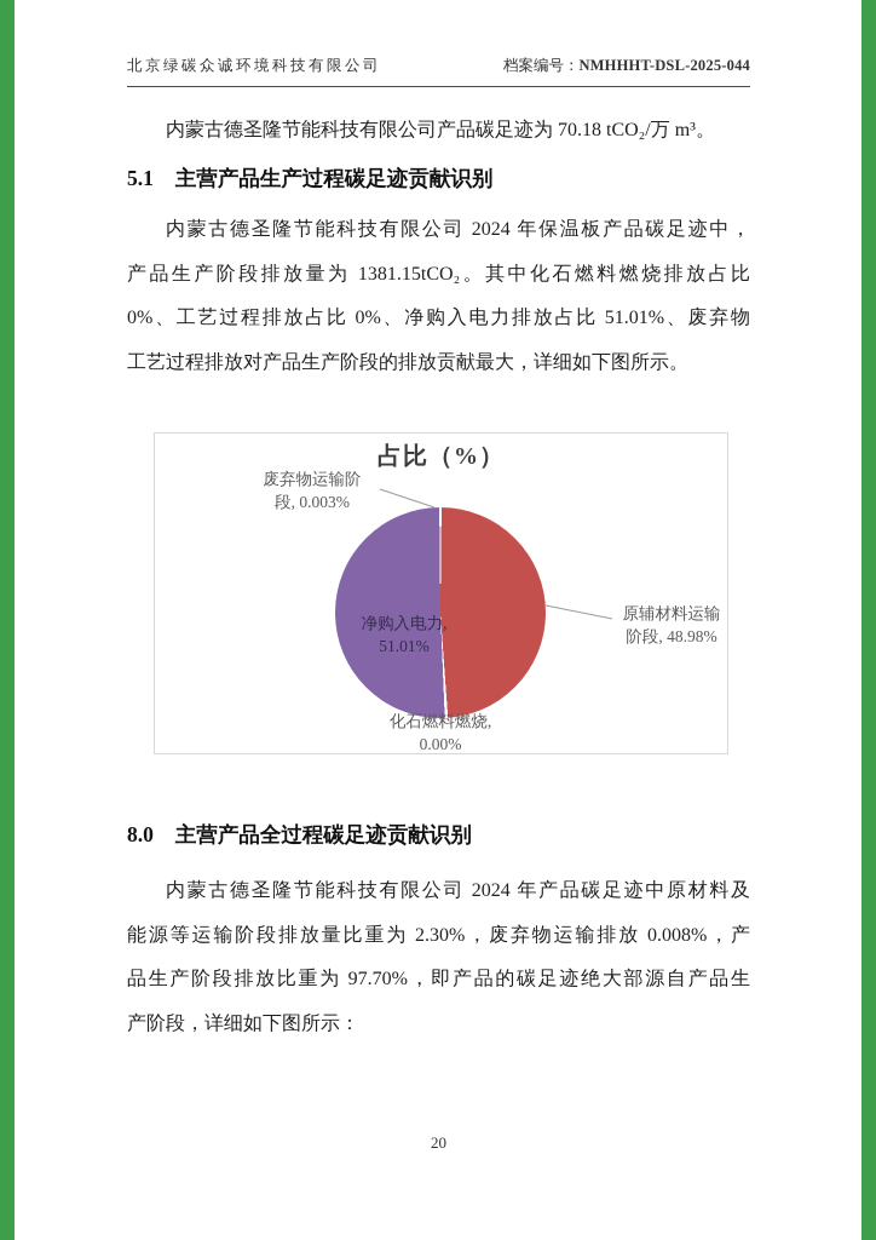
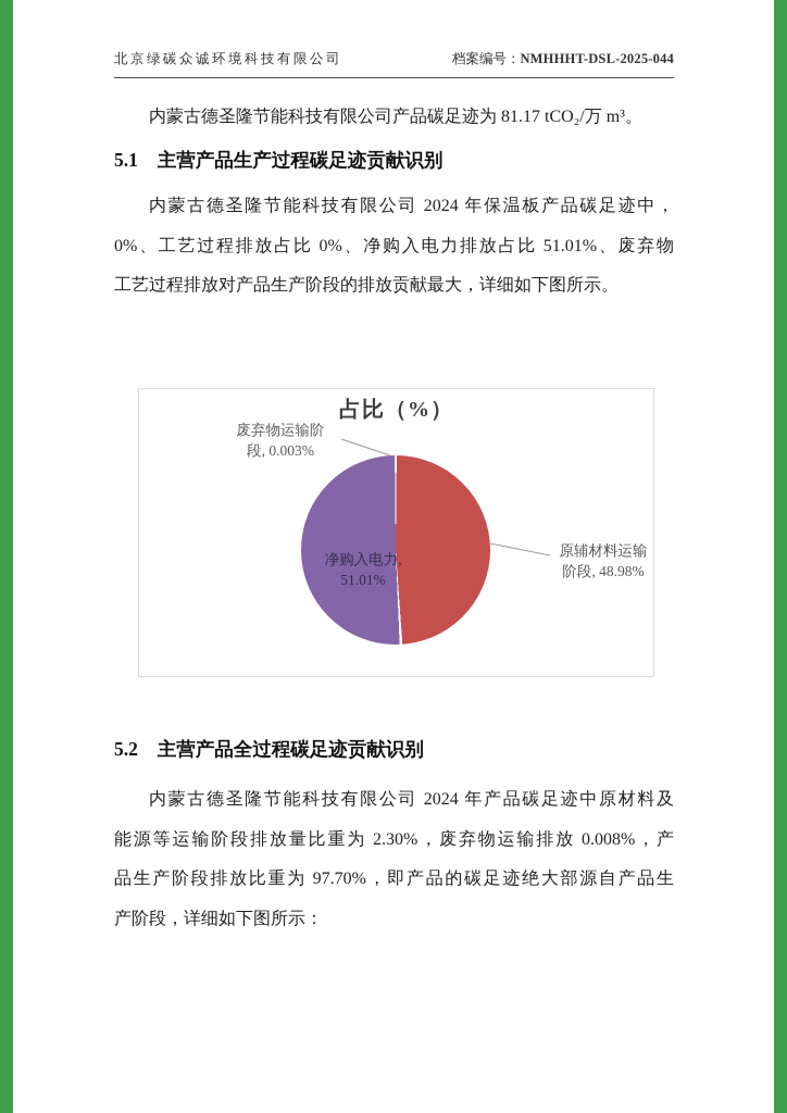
  北京绿碳众诚环境科技有限公司
  档案编号：NMHHHT-DSL-2025-044
- 内蒙古德圣隆节能科技有限公司产品碳足迹为 70.18 tCO₂/万 m³。
+ 内蒙古德圣隆节能科技有限公司产品碳足迹为 81.17 tCO₂/万 m³。
  5.1 主营产品生产过程碳足迹贡献识别
  内蒙古德圣隆节能科技有限公司 2024 年保温板产品碳足迹中，
- 产品生产阶段排放量为 1381.15tCO₂。其中化石燃料燃烧排放占比
  0%、工艺过程排放占比 0%、净购入电力排放占比 51.01%、废弃物
  工艺过程排放对产品生产阶段的排放贡献最大，详细如下图所示。
  占比（%）
  废弃物运输阶
  段, 0.003%
  净购入电力,
  51.01%
  原辅材料运输
  阶段, 48.98%
- 化石燃料燃烧,
- 0.00%
- 8.0 主营产品全过程碳足迹贡献识别
+ 5.2 主营产品全过程碳足迹贡献识别
  内蒙古德圣隆节能科技有限公司 2024 年产品碳足迹中原材料及
  能源等运输阶段排放量比重为 2.30%，废弃物运输排放 0.008%，产
  品生产阶段排放比重为 97.70%，即产品的碳足迹绝大部源自产品生
  产阶段，详细如下图所示：
- 20
